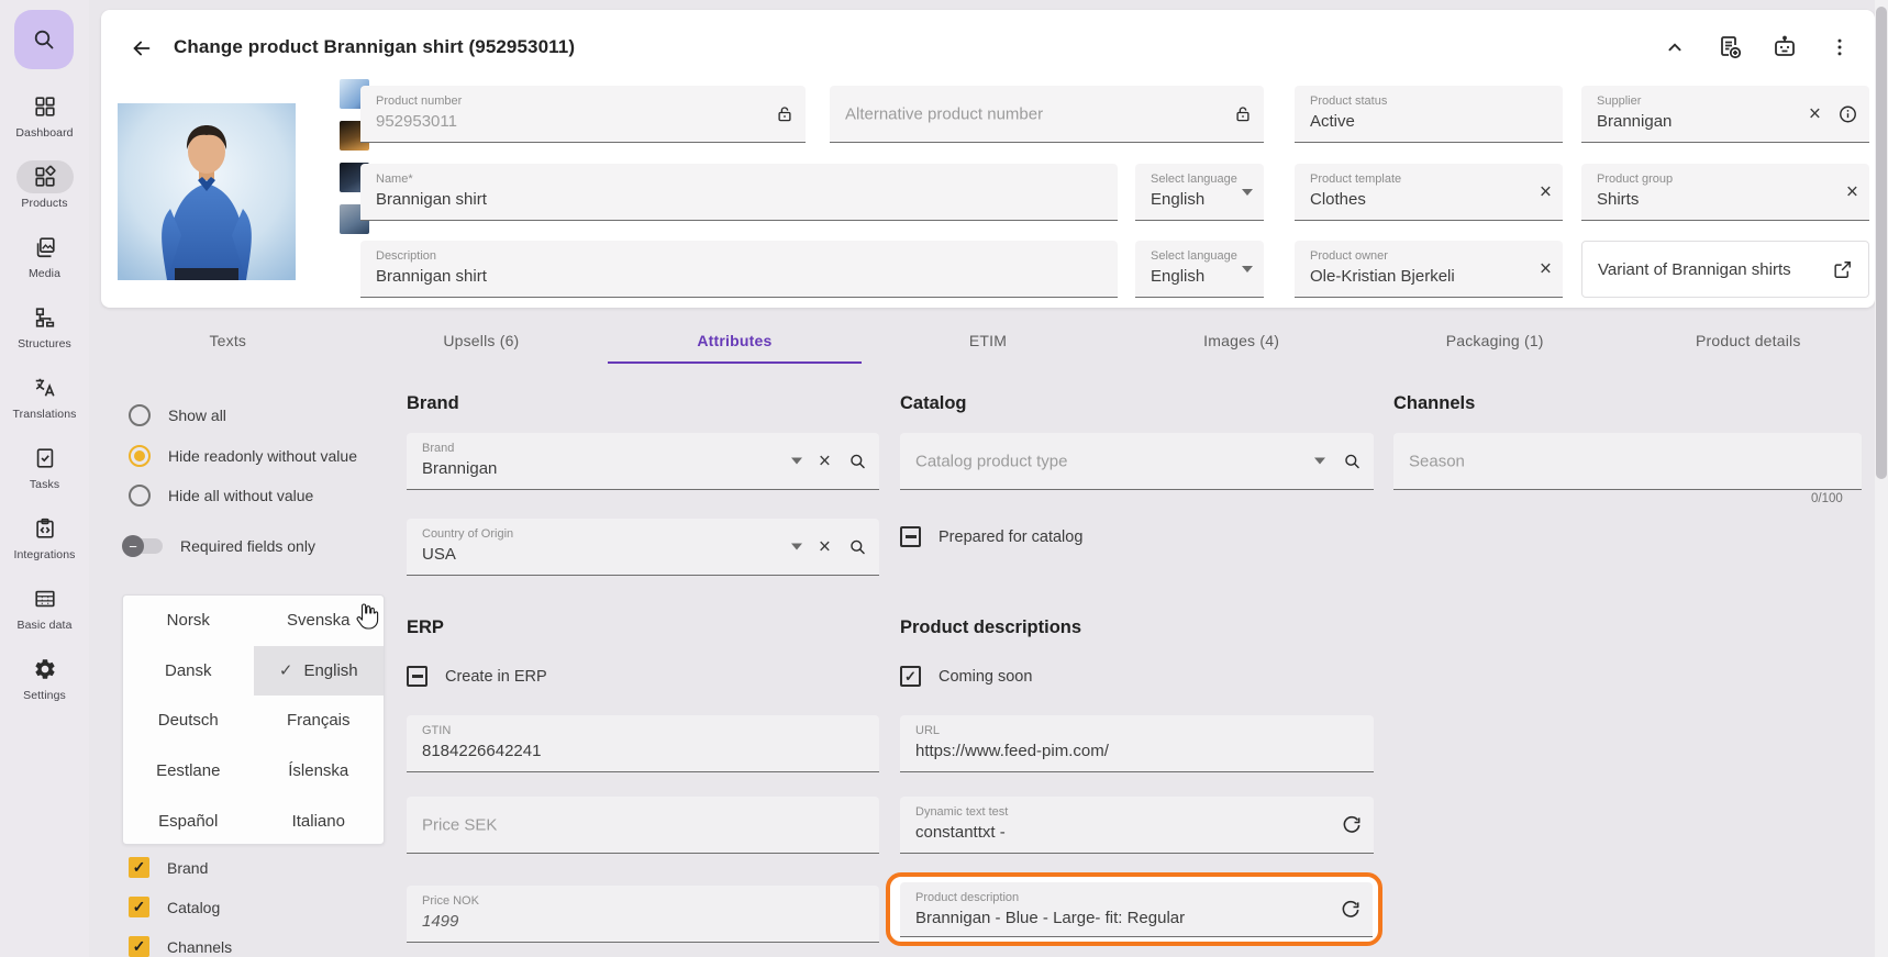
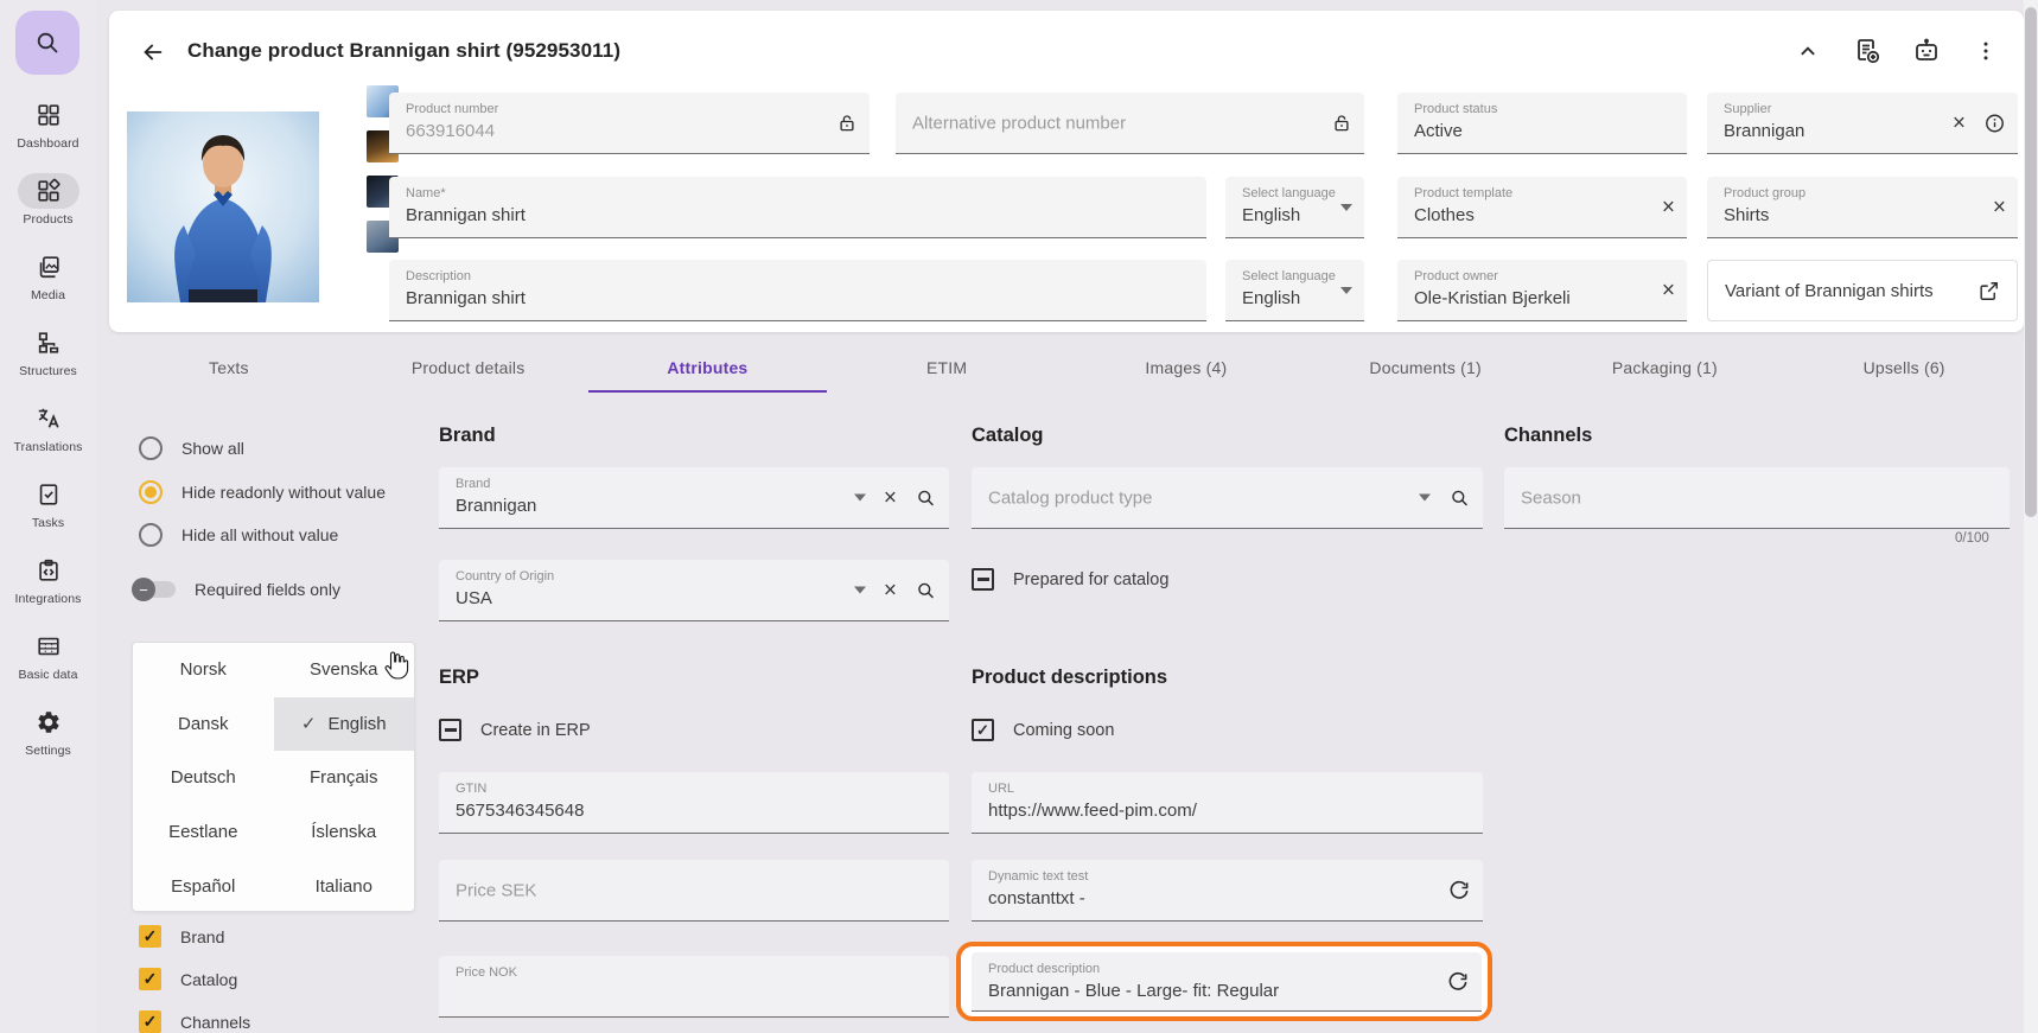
  Dashboard
  Products
  Media
  Structures
  Translations
  Tasks
  Integrations
  Basic data
  Settings
  Change product Brannigan shirt (952953011)
  Product number
- 952953011
+ 663916044
  Alternative product number
  Product status
  Active
  Supplier
  Brannigan
  ×
  Name*
  Brannigan shirt
  Select language
  English
  Product template
  Clothes
  ×
  Product group
  Shirts
  ×
  Description
  Brannigan shirt
  Select language
  English
  Product owner
  Ole-Kristian Bjerkeli
  ×
  Variant of Brannigan shirts
  Texts
- Upsells (6)
+ Product details
  Attributes
  ETIM
  Images (4)
+ Documents (1)
  Packaging (1)
- Product details
+ Upsells (6)
  Show all
  Hide readonly without value
  Hide all without value
  −
  Required fields only
  Norsk
  Svenska
  Dansk
  ✓
  English
  Deutsch
  Français
  Eestlane
  Íslenska
  Español
  Italiano
  ✓
  Brand
  ✓
  Catalog
  ✓
  Channels
  Brand
  Brand
  Brannigan
  ×
  Country of Origin
  USA
  ×
  ERP
  Create in ERP
  GTIN
- 8184226642241
+ 5675346345648
  Price SEK
  Price NOK
- 1499
  Catalog
  Catalog product type
  Prepared for catalog
  Product descriptions
  ✓
  Coming soon
  URL
  https://www.feed-pim.com/
  Dynamic text test
  constanttxt -
  Product description
  Brannigan - Blue - Large- fit: Regular
  Channels
  Season
  0/100
